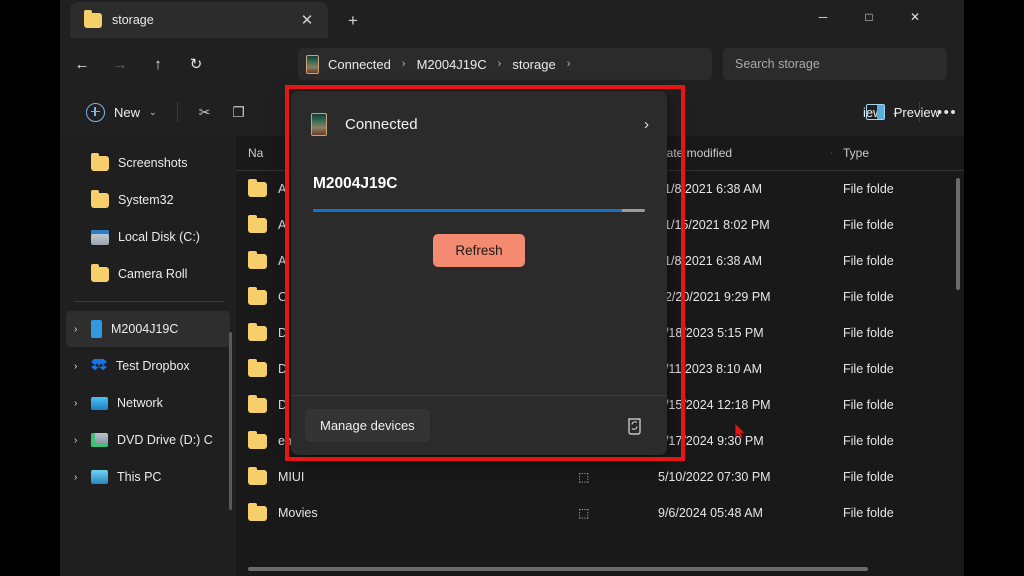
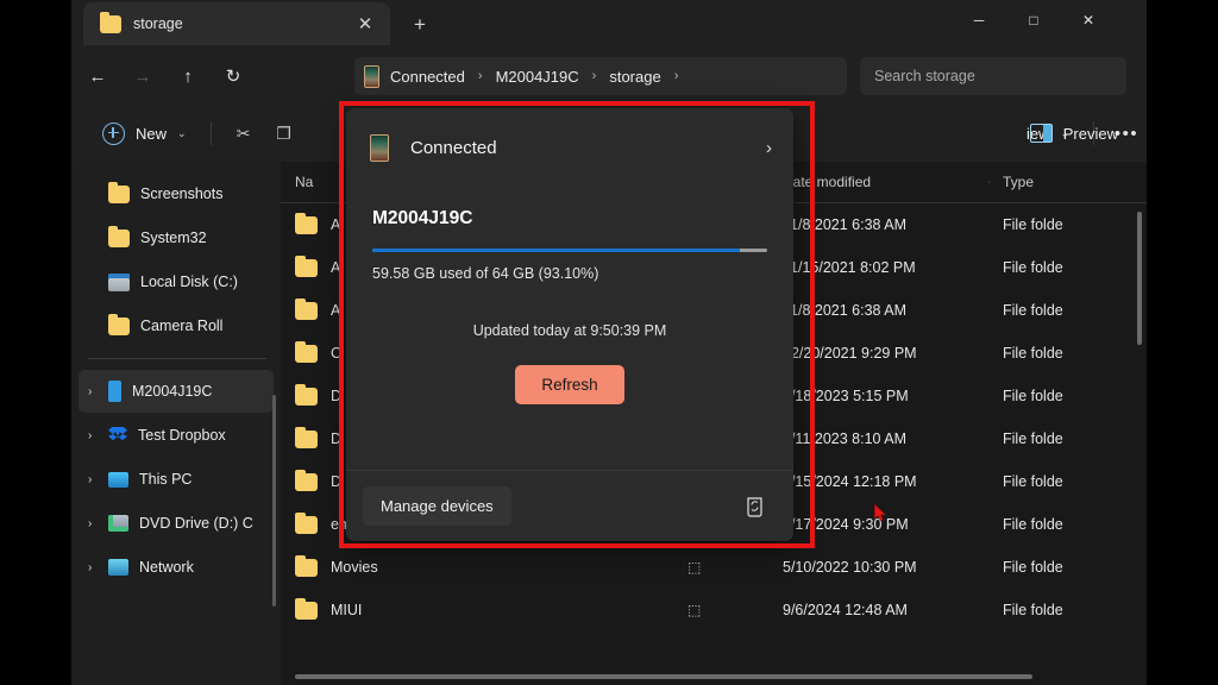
  storage
  ✕
  +
  ─
  □
  ✕
  ←
  →
  ↑
  ↻
  Connected
  ›
  M2004J19C
  ›
  storage
  ›
  Search storage
  New
  ⌄
  ✂
  ❐
  ⌄
  •••
  Preview
  Screenshots
  System32
  Local Disk (C:)
  Camera Roll
  ›
  M2004J19C
  ›
  Test Dropbox
  ›
- Network
+ This PC
  ›
  DVD Drive (D:) C
  ›
- This PC
+ Network
  Na
  ate modified
  Type
  A
  1/8/2021 6:38 AM
  File folde
  A
  1/15/2021 8:02 PM
  File folde
  A
  1/8/2021 6:38 AM
  File folde
  C
  2/20/2021 9:29 PM
  File folde
  D
  18/2023 5:15 PM
  File folde
  D
  11/2023 8:10 AM
  File folde
  D
  15/2024 12:18 PM
  File folde
  17/2024 9:30 PM
  File folde
- MIUI
+ Movies
  ⬚
- 5/10/2022 07:30 PM
+ 5/10/2022 10:30 PM
  File folde
- Movies
+ MIUI
  ⬚
- 9/6/2024 05:48 AM
+ 9/6/2024 12:48 AM
  File folde
  Connected
  ›
  M2004J19C
+ 59.58 GB used of 64 GB (93.10%)
+ Updated today at 9:50:39 PM
  Refresh
  Manage devices
